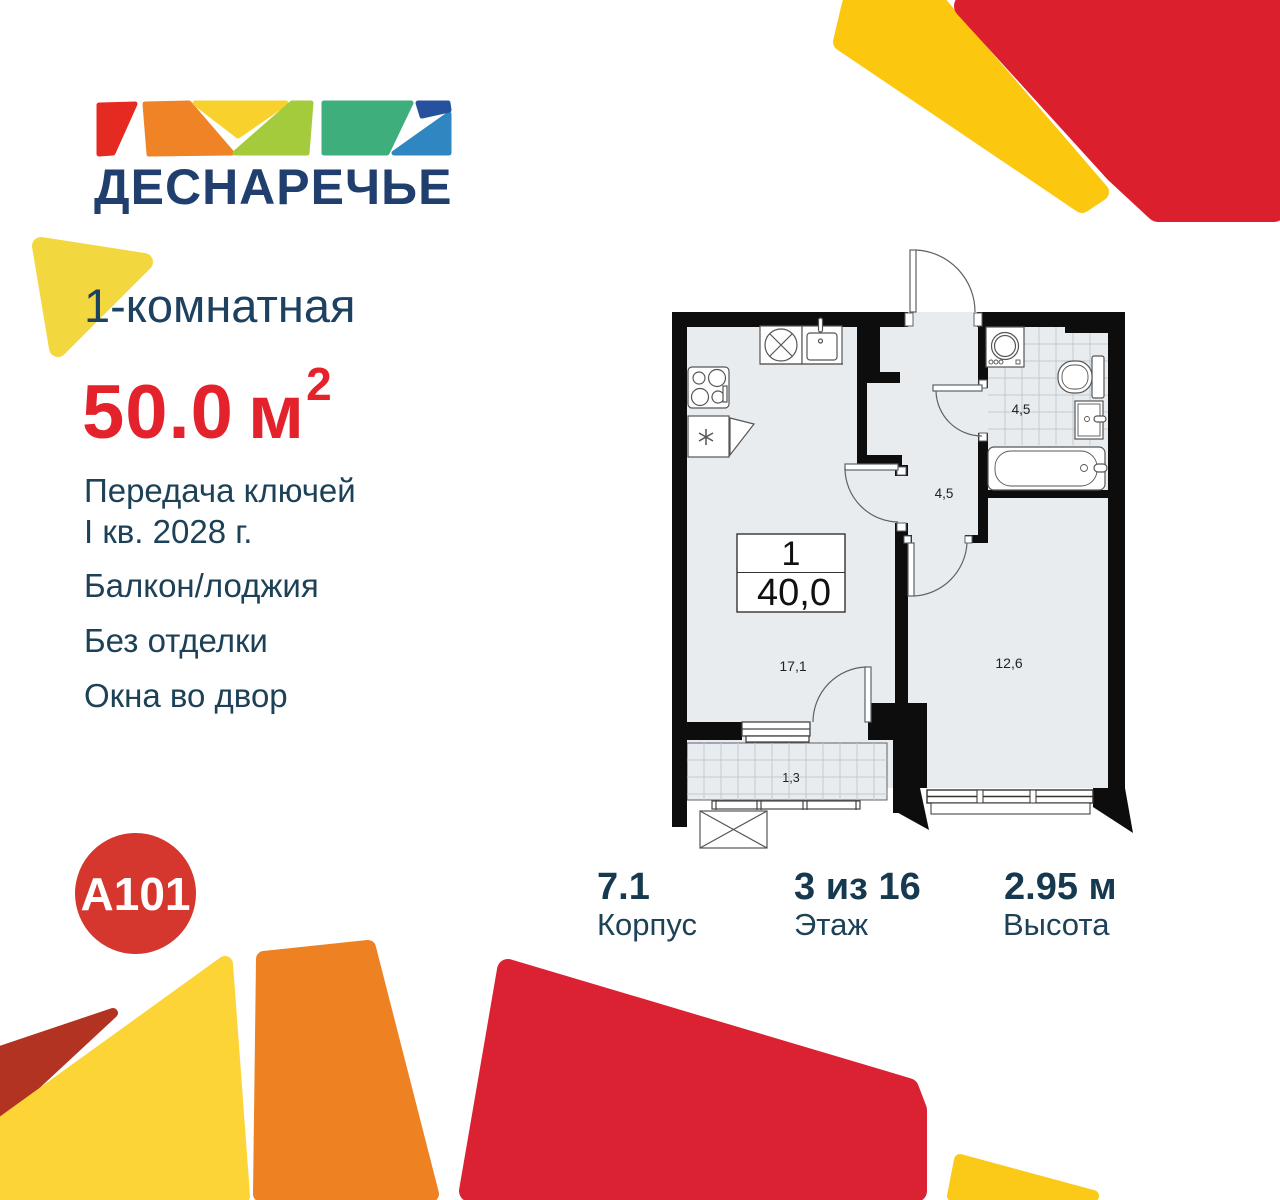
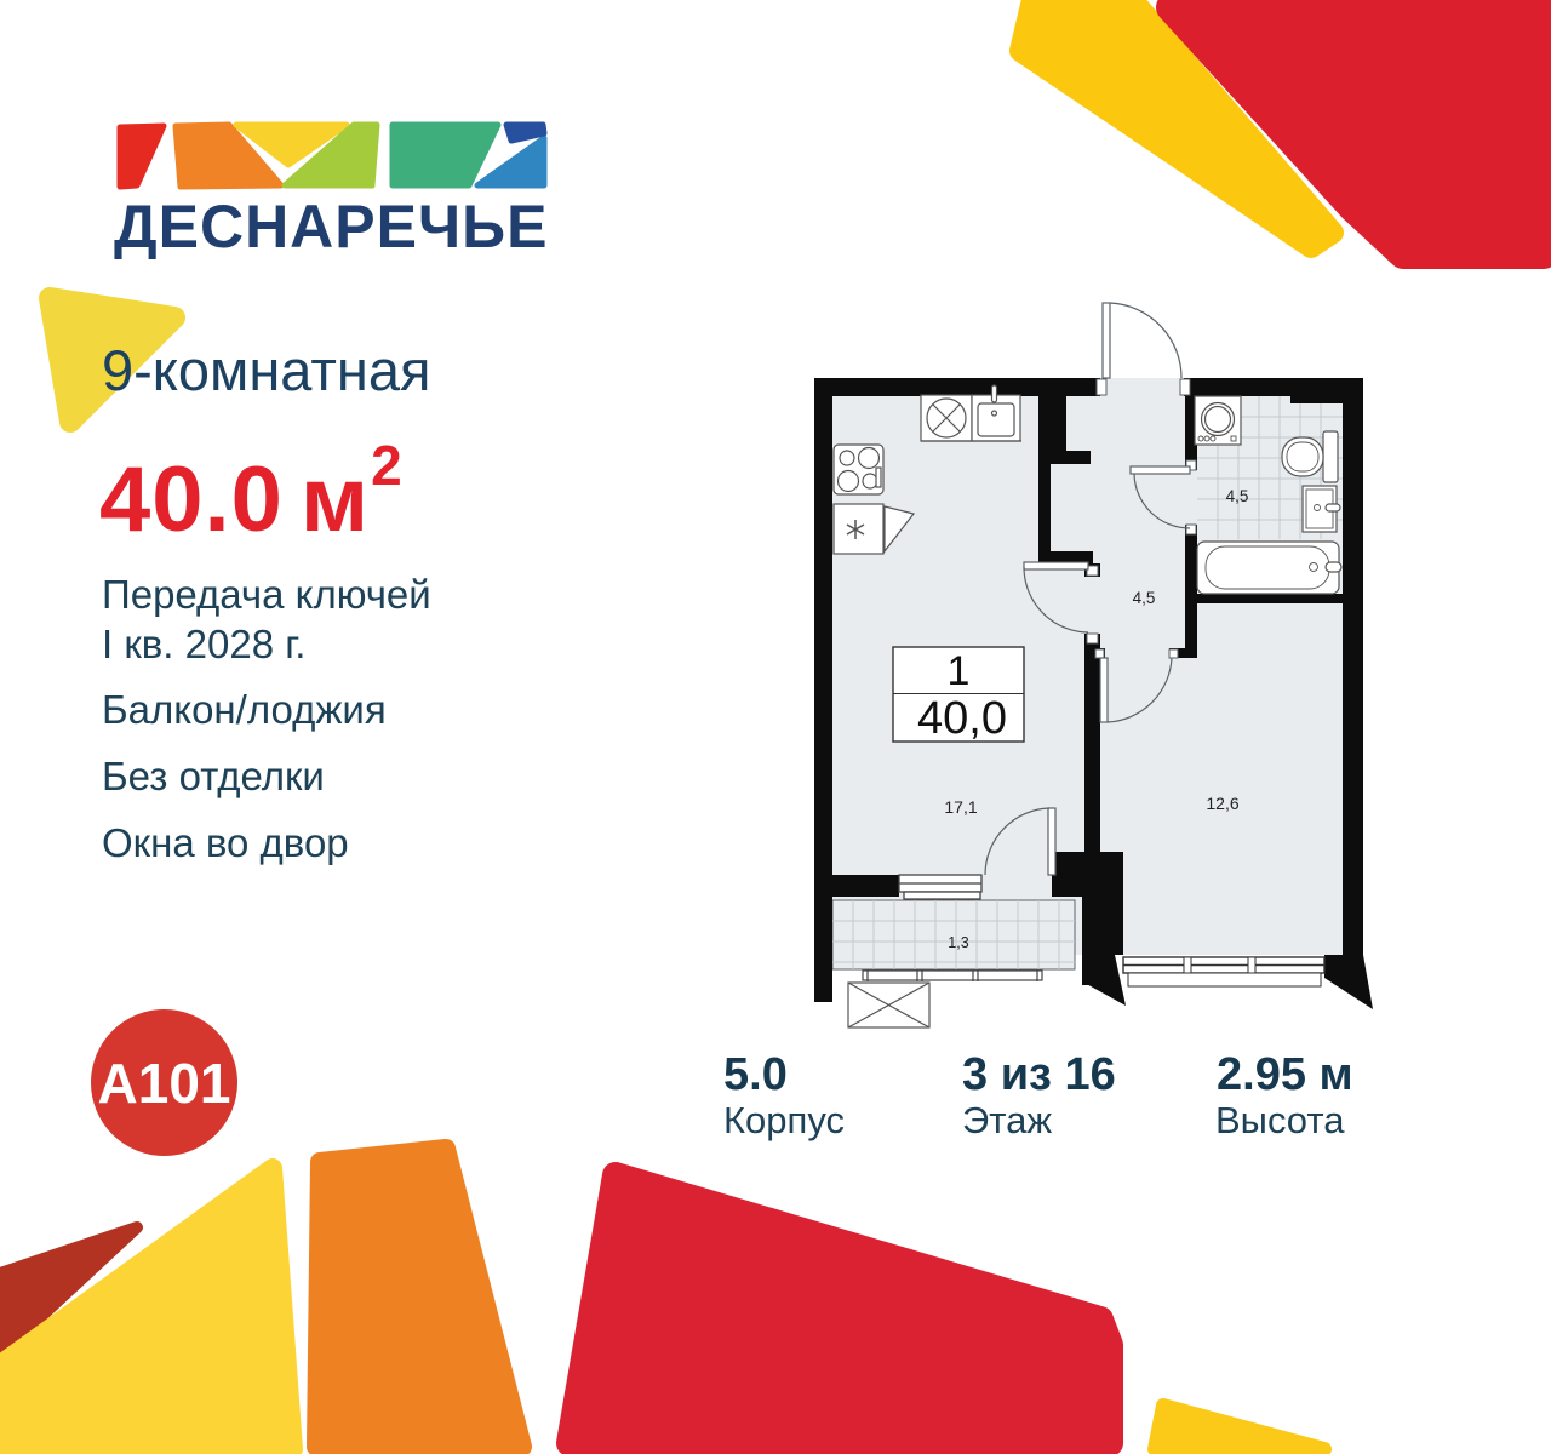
  ДЕСНАРЕЧЬЕ
- 1-комнатная
+ 9-комнатная
- 50.0 м2
+ 40.0 м2
  Передача ключей
  I кв. 2028 г.
  Балкон/лоджия
  Без отделки
  Окна во двор
  A101
  1
  40,0
  17,1
  12,6
  4,5
  4,5
  1,3
- 7.1
+ 5.0
  Корпус
  3 из 16
  Этаж
  2.95 м
  Высота
